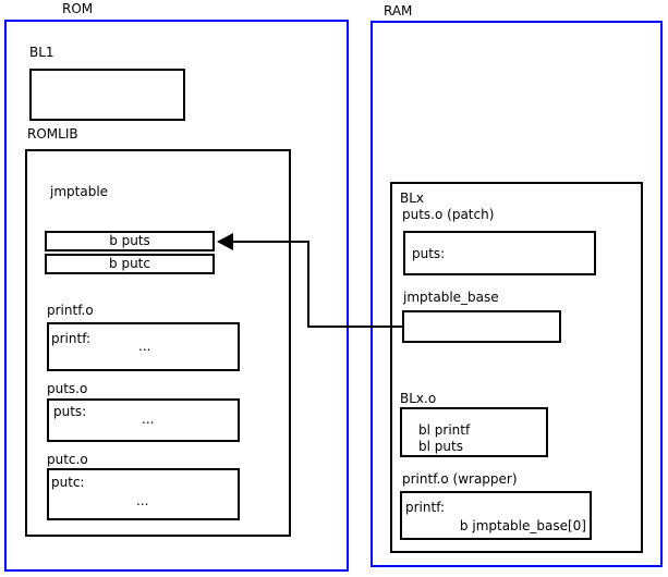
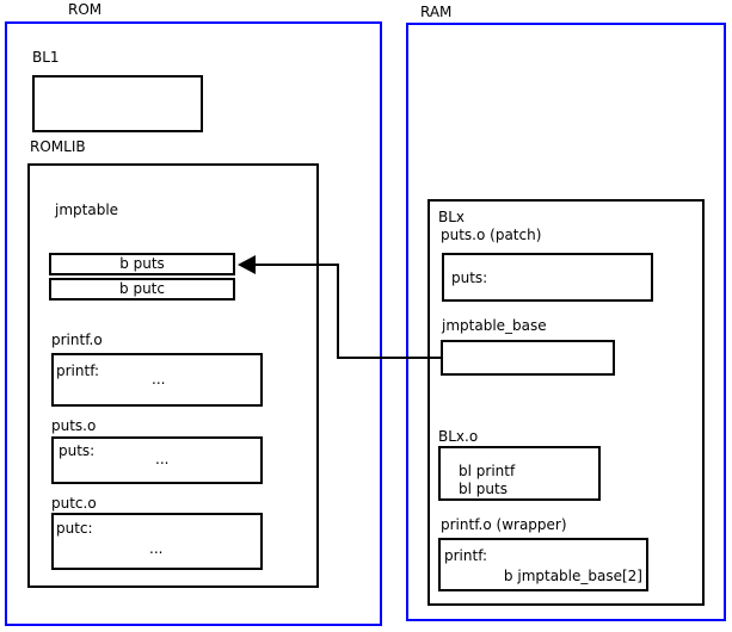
  ROM
  BL1
  ROMLIB
  jmptable
  b puts
  b putc
  printf.o
  printf:
  ...
  puts.o
  puts:
  ...
  putc.o
  putc:
  ...
  RAM
  BLx
  puts.o (patch)
  puts:
  jmptable_base
  BLx.o
  bl printf
  bl puts
  printf.o (wrapper)
  printf:
- b jmptable_base[0]
+ b jmptable_base[2]
